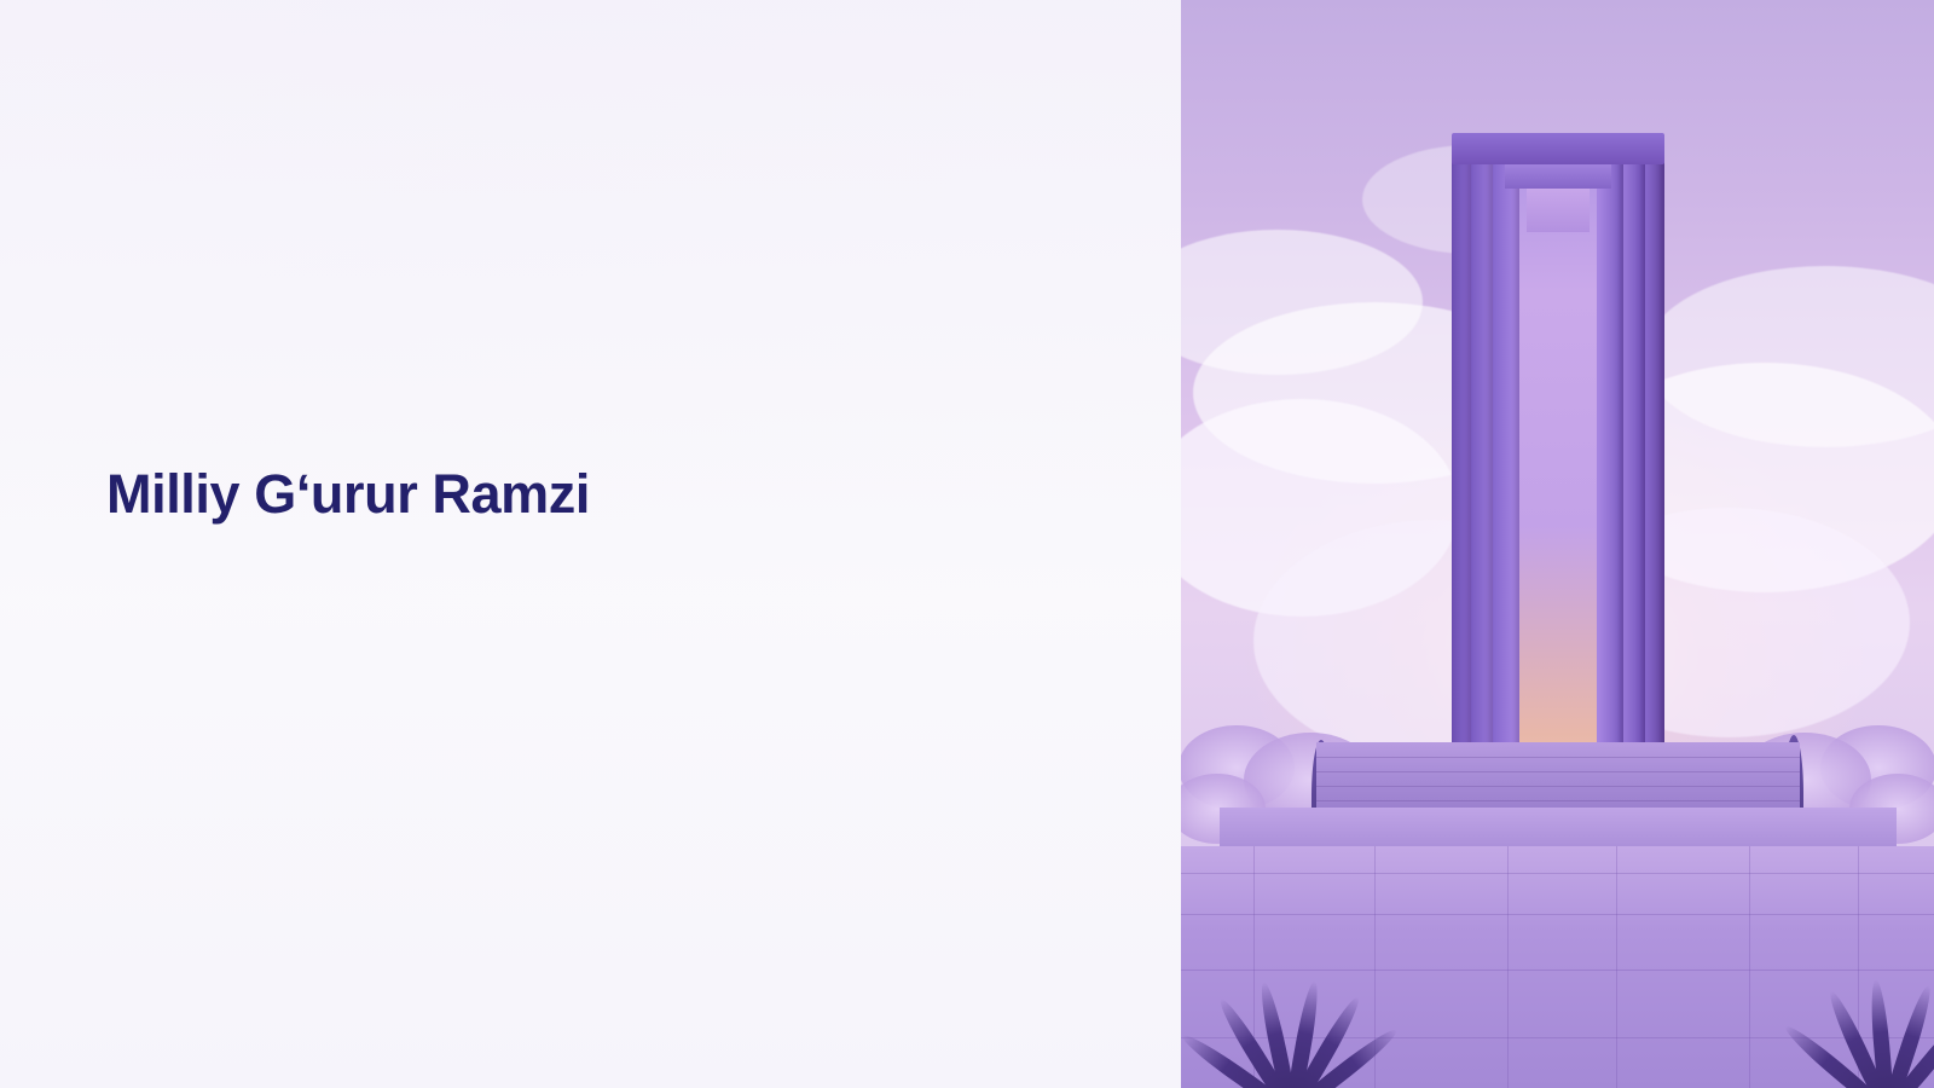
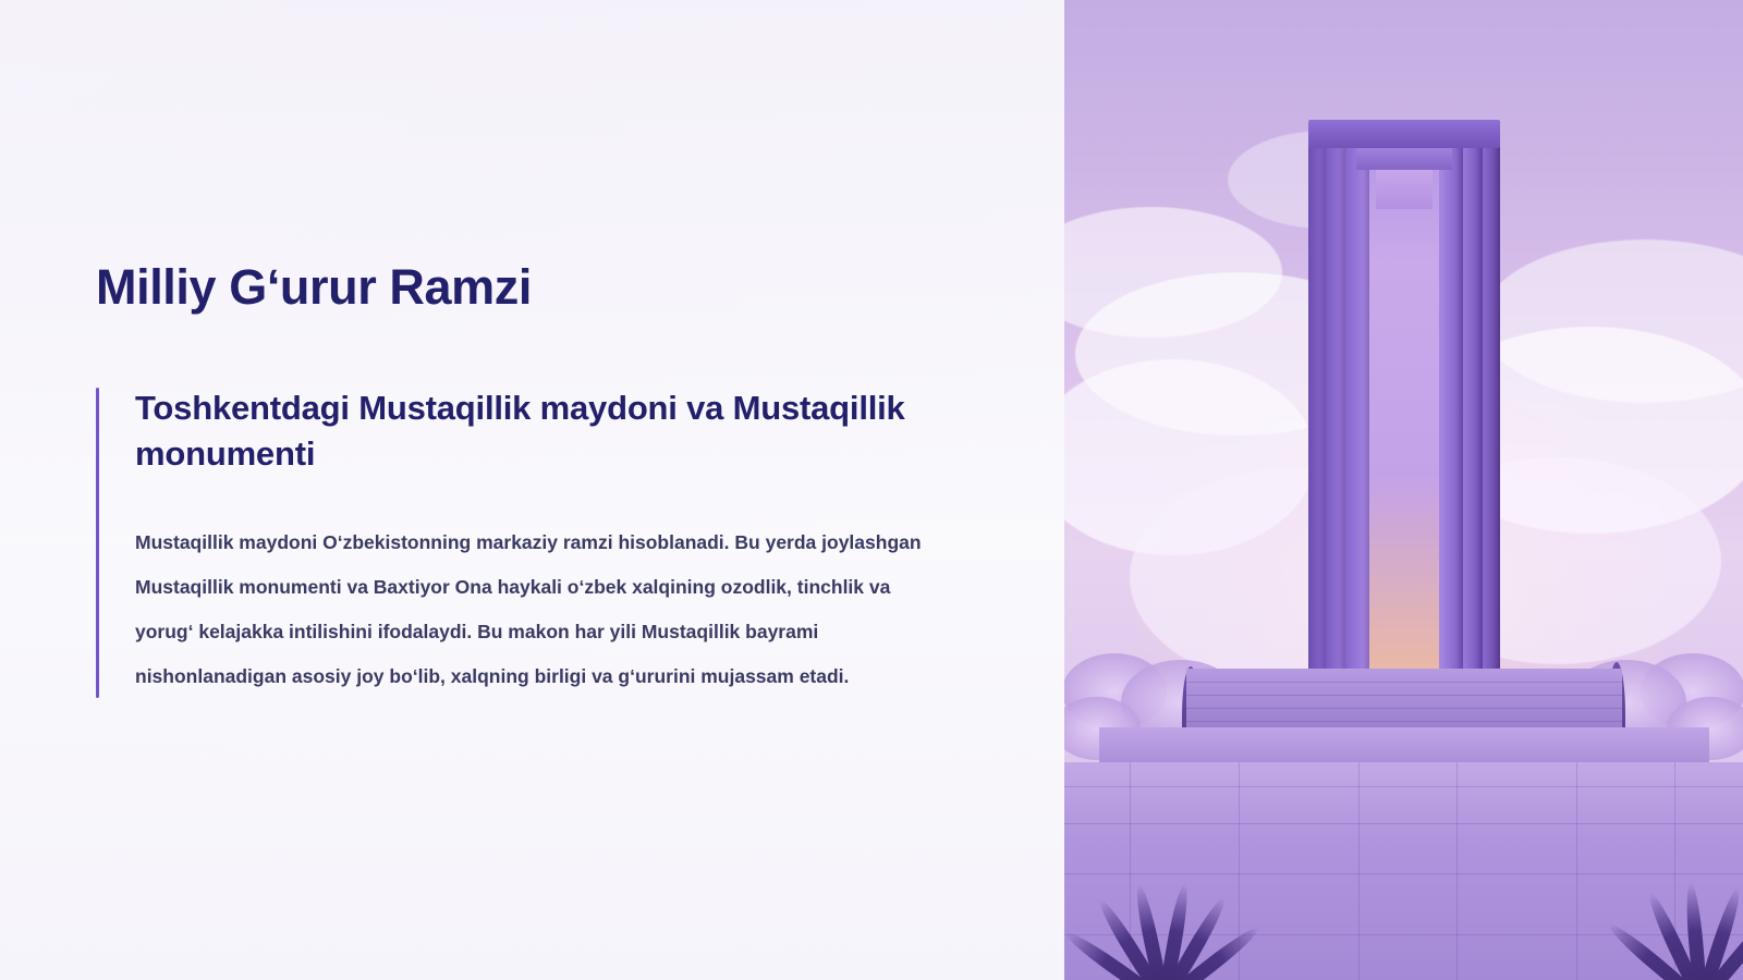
  Milliy G‘urur Ramzi
+ Toshkentdagi Mustaqillik maydoni va Mustaqillik monumenti
+ Mustaqillik maydoni O‘zbekistonning markaziy ramzi hisoblanadi. Bu yerda joylashgan Mustaqillik monumenti va Baxtiyor Ona haykali o‘zbek xalqining ozodlik, tinchlik va yorug‘ kelajakka intilishini ifodalaydi. Bu makon har yili Mustaqillik bayrami nishonlanadigan asosiy joy bo‘lib, xalqning birligi va g‘ururini mujassam etadi.
